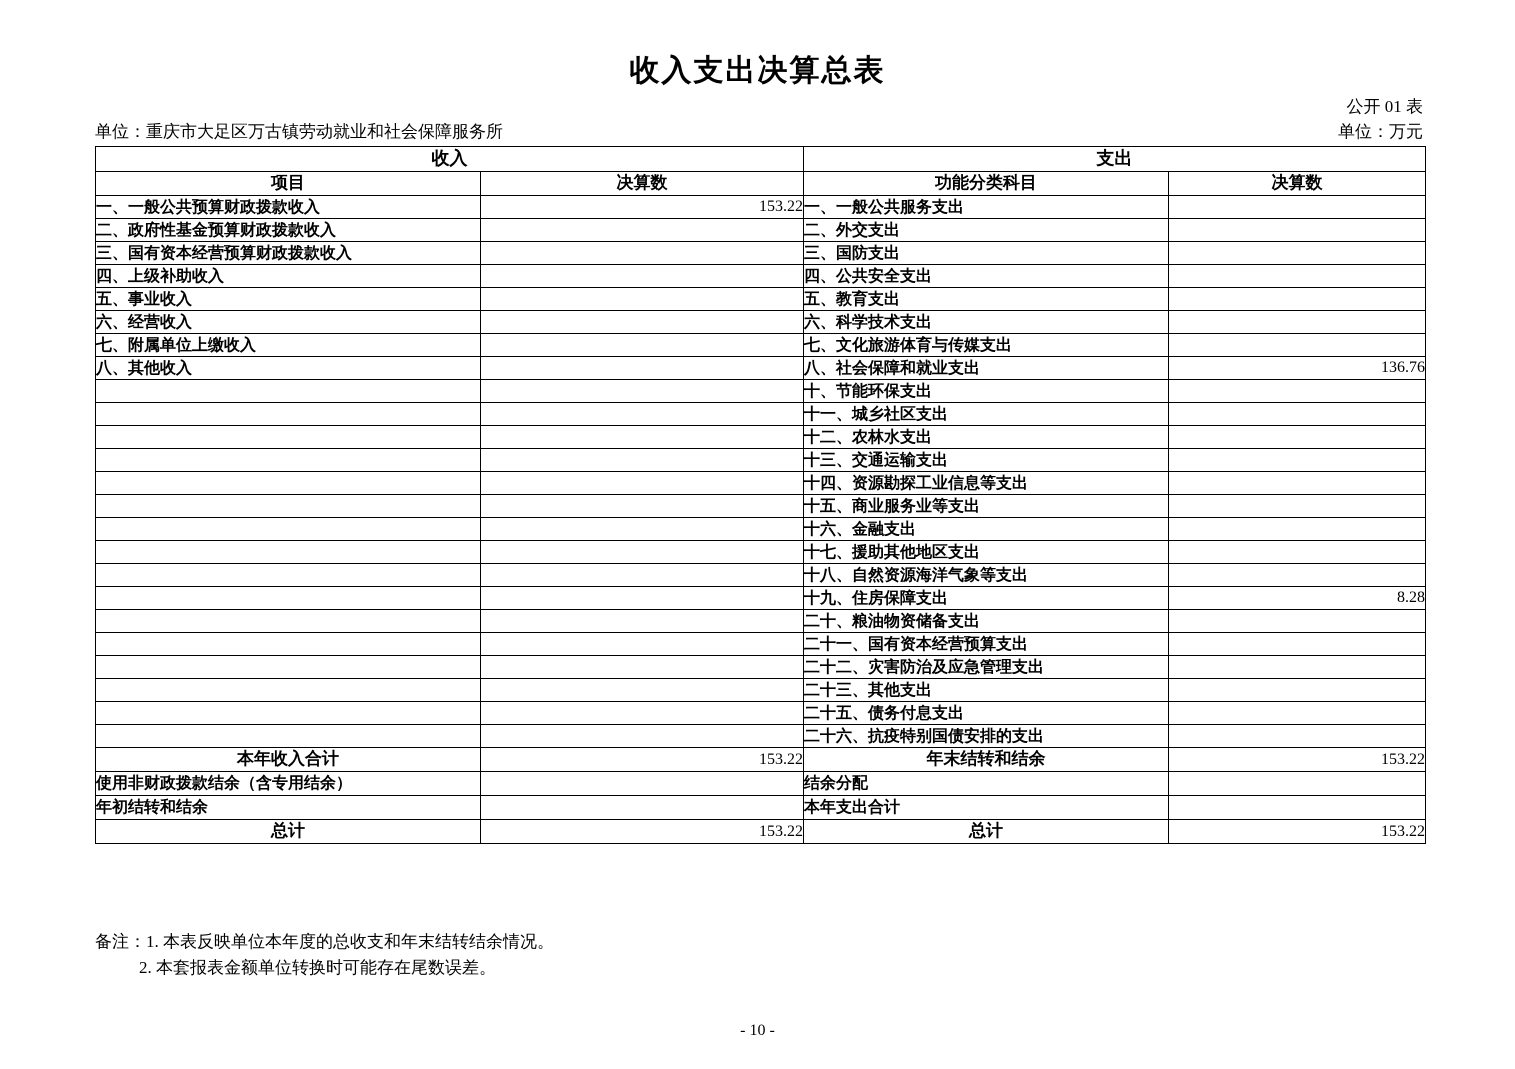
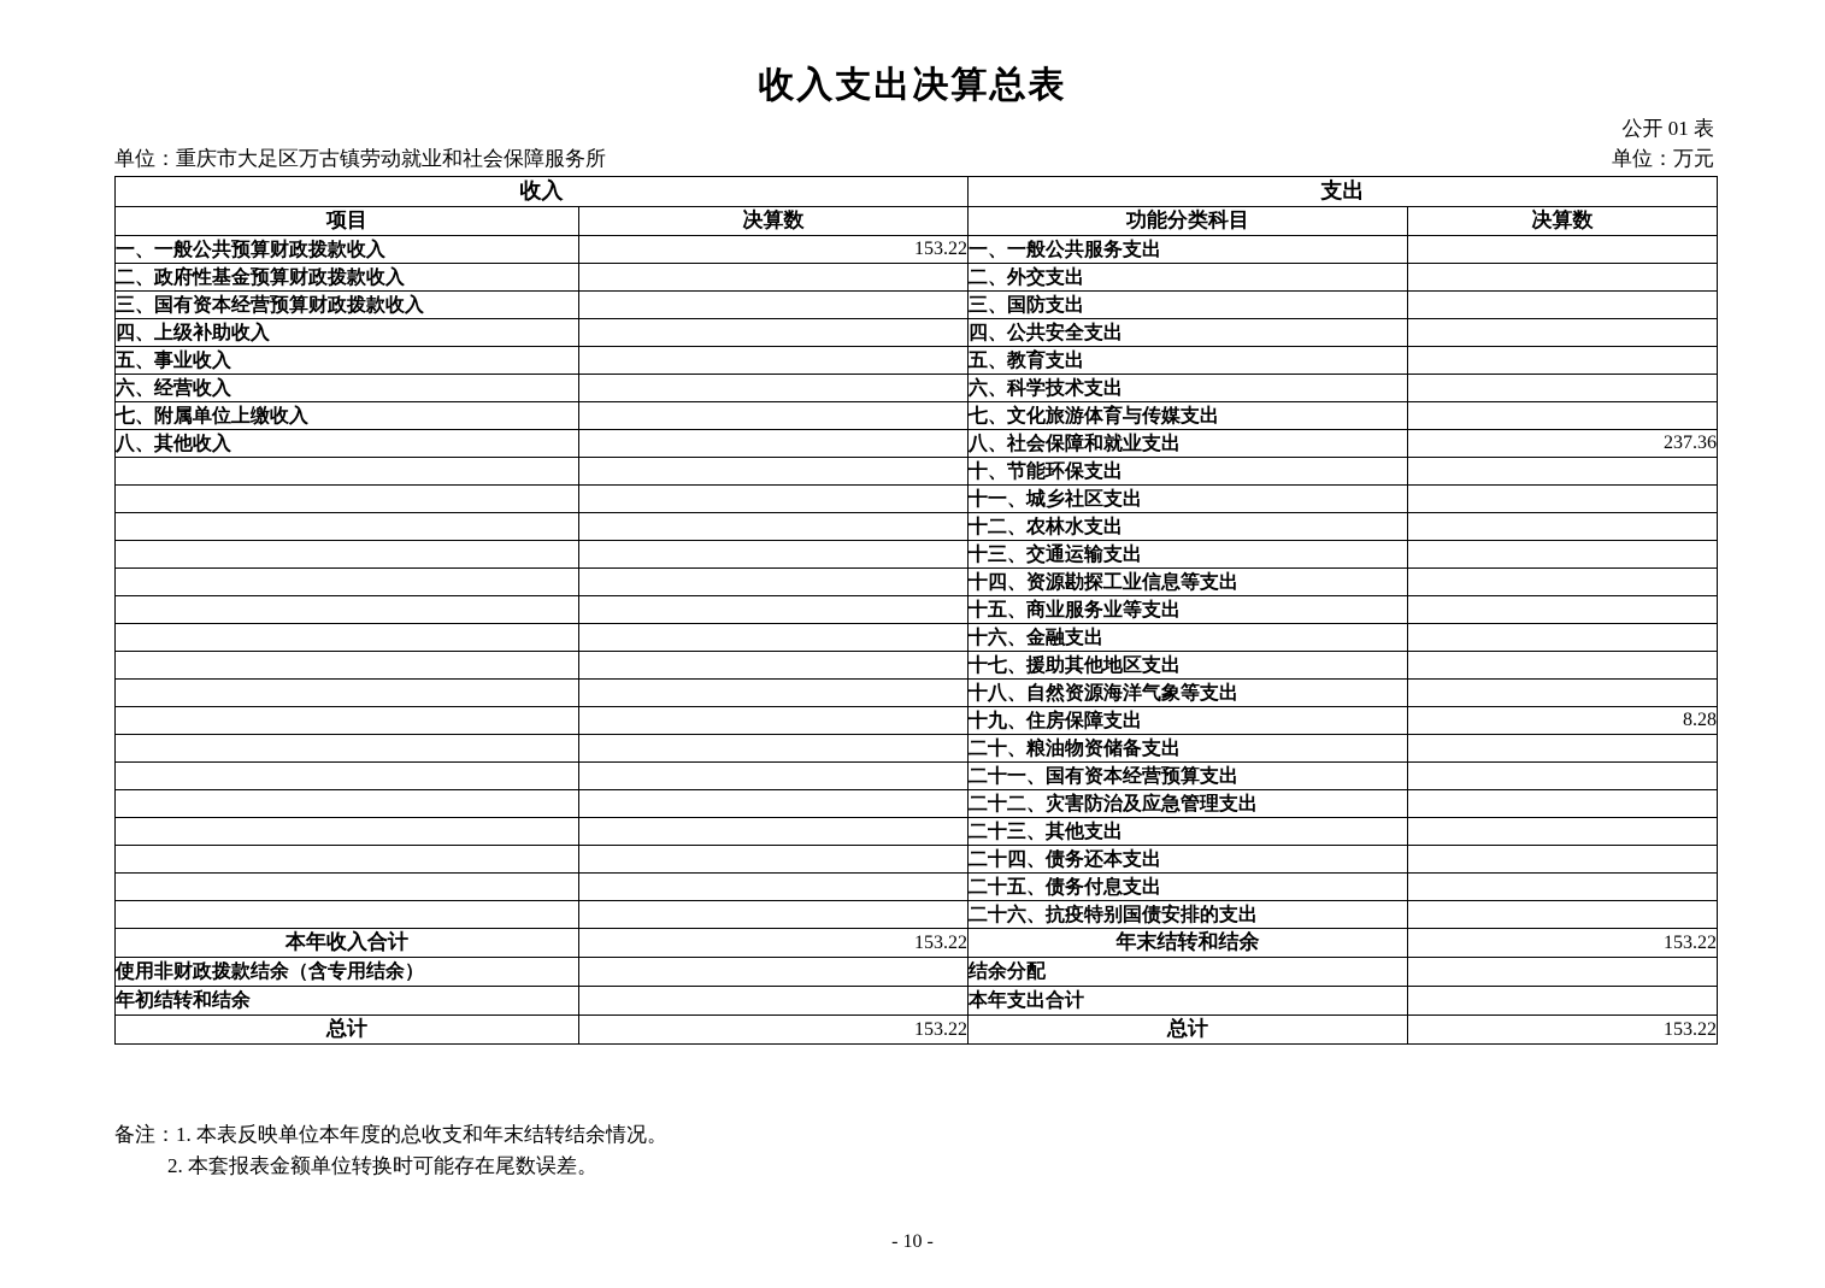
  收入支出决算总表
  公开 01 表
  单位：重庆市大足区万古镇劳动就业和社会保障服务所
  单位：万元
  收入	支出
  项目	决算数	功能分类科目	决算数
  一、一般公共预算财政拨款收入	153.22	一、一般公共服务支出
  二、政府性基金预算财政拨款收入		二、外交支出
  三、国有资本经营预算财政拨款收入		三、国防支出
  四、上级补助收入		四、公共安全支出
  五、事业收入		五、教育支出
  六、经营收入		六、科学技术支出
  七、附属单位上缴收入		七、文化旅游体育与传媒支出
- 八、其他收入		八、社会保障和就业支出	136.76
+ 八、其他收入		八、社会保障和就业支出	237.36
  		十、节能环保支出
  		十一、城乡社区支出
  		十二、农林水支出
  		十三、交通运输支出
  		十四、资源勘探工业信息等支出
  		十五、商业服务业等支出
  		十六、金融支出
  		十七、援助其他地区支出
  		十八、自然资源海洋气象等支出
  		十九、住房保障支出	8.28
  		二十、粮油物资储备支出
  		二十一、国有资本经营预算支出
  		二十二、灾害防治及应急管理支出
  		二十三、其他支出
+ 		二十四、债务还本支出
  		二十五、债务付息支出
  		二十六、抗疫特别国债安排的支出
  本年收入合计	153.22	年末结转和结余	153.22
  使用非财政拨款结余（含专用结余）		结余分配
  年初结转和结余		本年支出合计
  总计	153.22	总计	153.22
  备注：1. 本表反映单位本年度的总收支和年末结转结余情况。
  2. 本套报表金额单位转换时可能存在尾数误差。
  - 10 -
